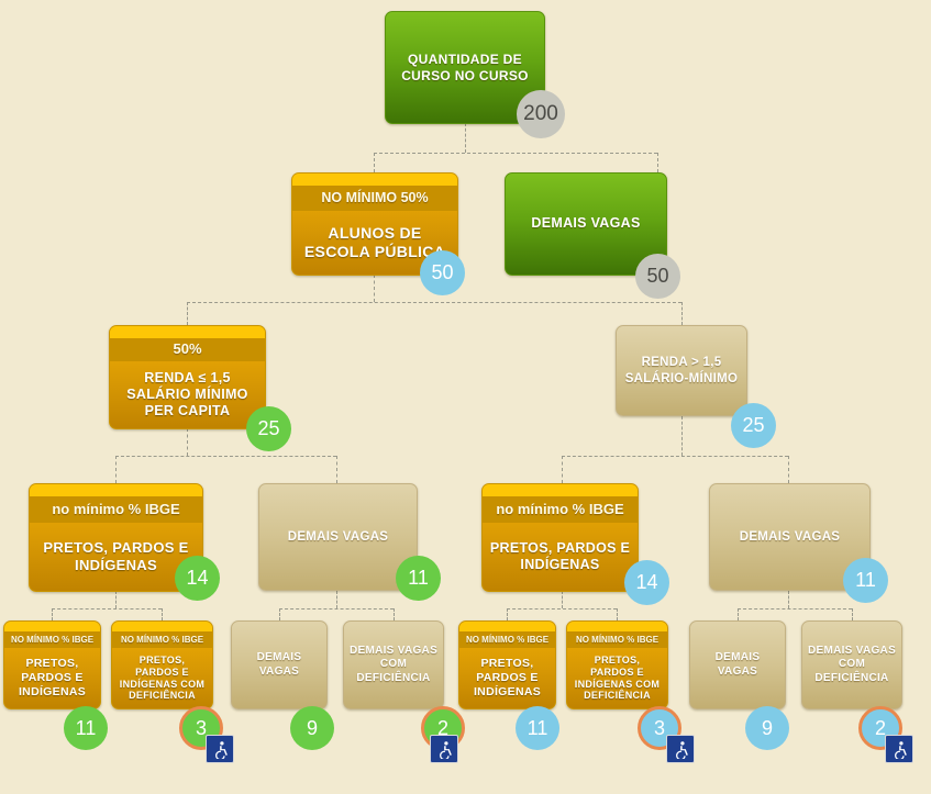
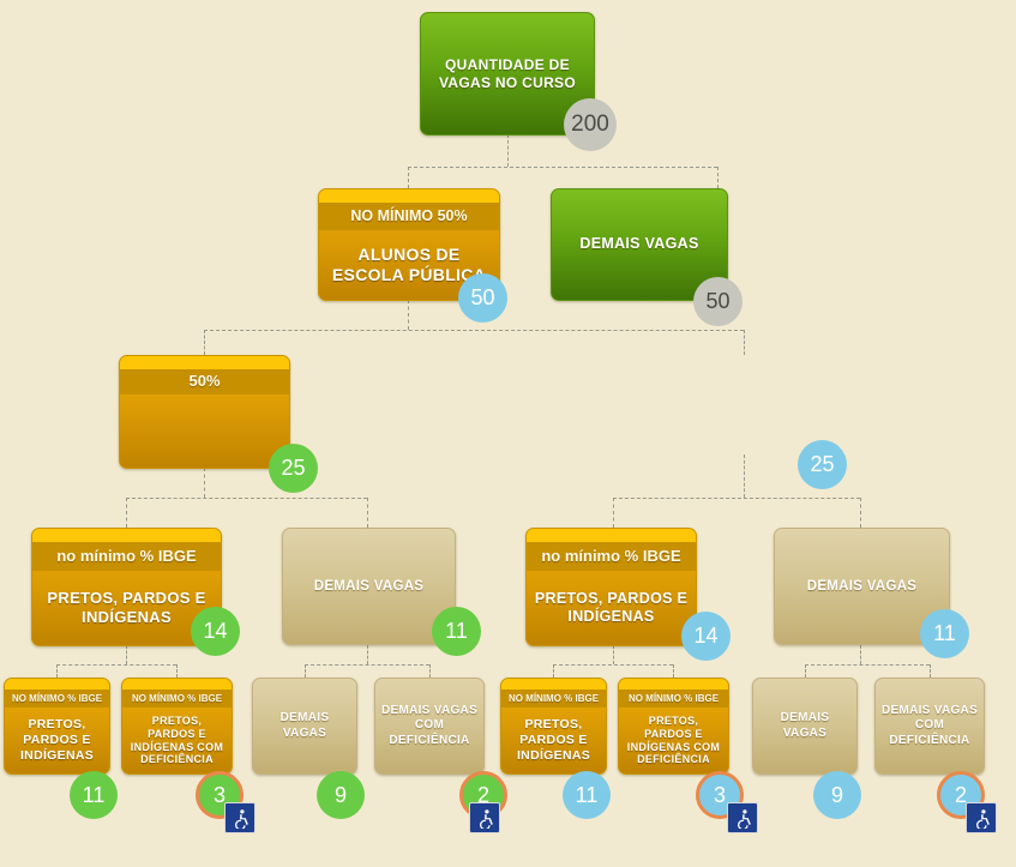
- QUANTIDADE DE CURSO NO CURSO
+ QUANTIDADE DE VAGAS NO CURSO
  200
  NO MÍNIMO 50%
  ALUNOS DE ESCOLA PÚBLIC
  50
  DEMAIS VAGAS
  50
  50%
- RENDA ≤ 1,5 SALÁRIO MÍNIMO PER CAPITA
  25
- RENDA > 1,5 SALÁRIO-MÍNIMO
  25
  no mínimo % IBGE
  PRETOS, PARDOS E INDÍGENAS
  14
  DEMAIS VAGAS
  11
  no mínimo % IBGE
  PRETOS, PARDOS E INDÍGENAS
  14
  DEMAIS VAGAS
  11
  NO MÍNIMO % IBGE
  PRETOS, PARDOS E INDÍGENAS
  11
  NO MÍNIMO % IBGE
  PRETOS, PARDOS E INDÍGENAS COM DEFICIÊNCIA
  3
  DEMAIS VAGAS
  9
  DEMAIS VAGAS COM DEFICIÊNCIA
  2
  NO MÍNIMO % IBGE
  PRETOS, PARDOS E INDÍGENAS
  11
  NO MÍNIMO % IBGE
  PRETOS, PARDOS E INDÍGENAS COM DEFICIÊNCIA
  3
  DEMAIS VAGAS
  9
  DEMAIS VAGAS COM DEFICIÊNCIA
  2
